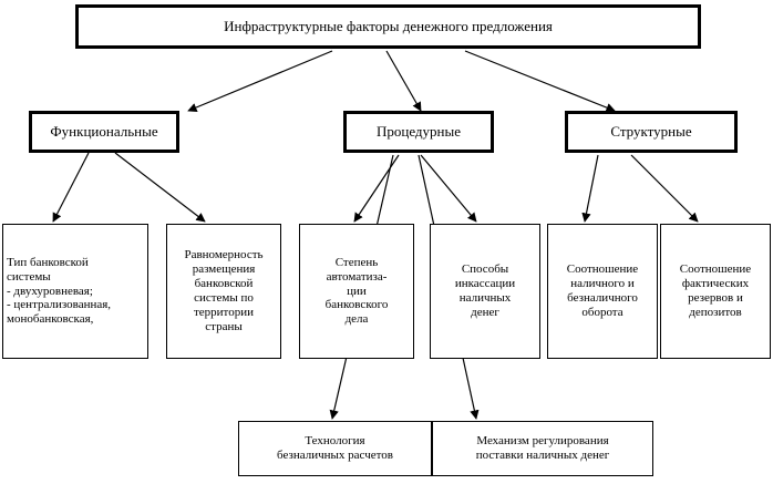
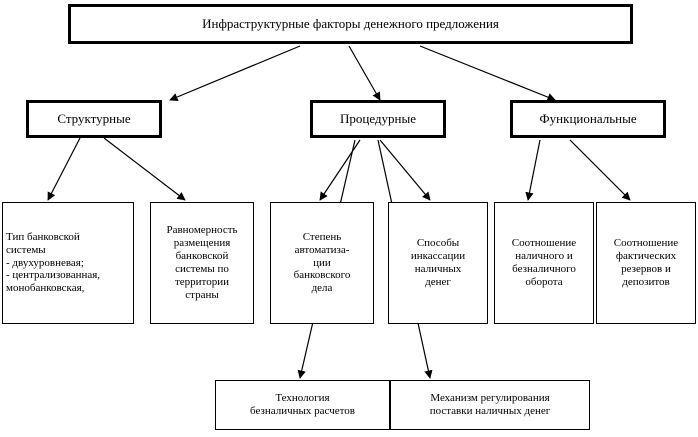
  Инфраструктурные факторы денежного предложения
- Функциональные
+ Структурные
  Процедурные
- Структурные
+ Функциональные
  Тип банковской
  системы
  - двухуровневая;
  - централизованная,
  монобанковская,
  Равномерность
  размещения
  банковской
  системы по
  территории
  страны
  Степень
  автоматиза-
  ции
  банковского
  дела
  Способы
  инкассации
  наличных
  денег
  Соотношение
  наличного и
  безналичного
  оборота
  Соотношение
  фактических
  резервов и
  депозитов
  Технология
  безналичных расчетов
  Механизм регулирования
  поставки наличных денег
